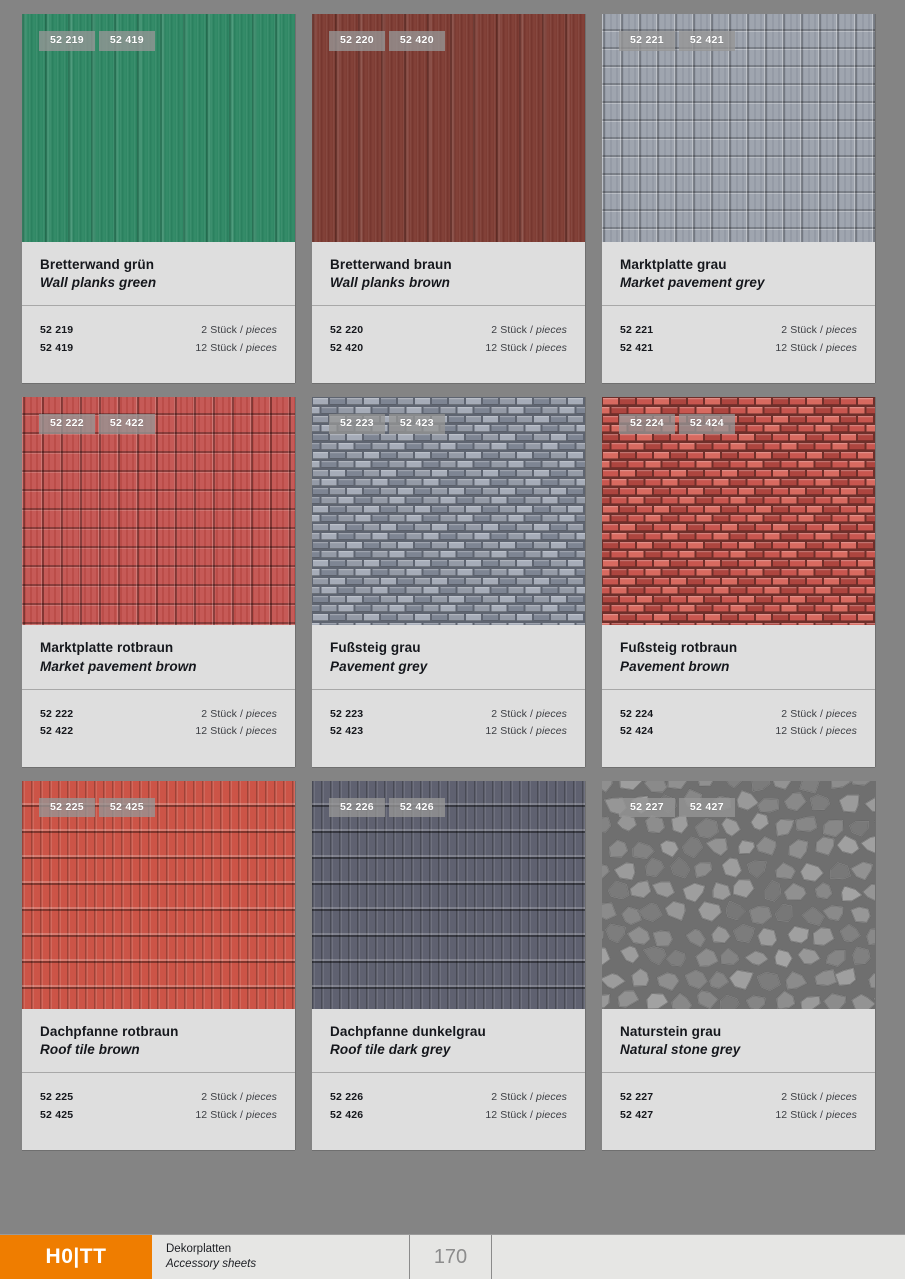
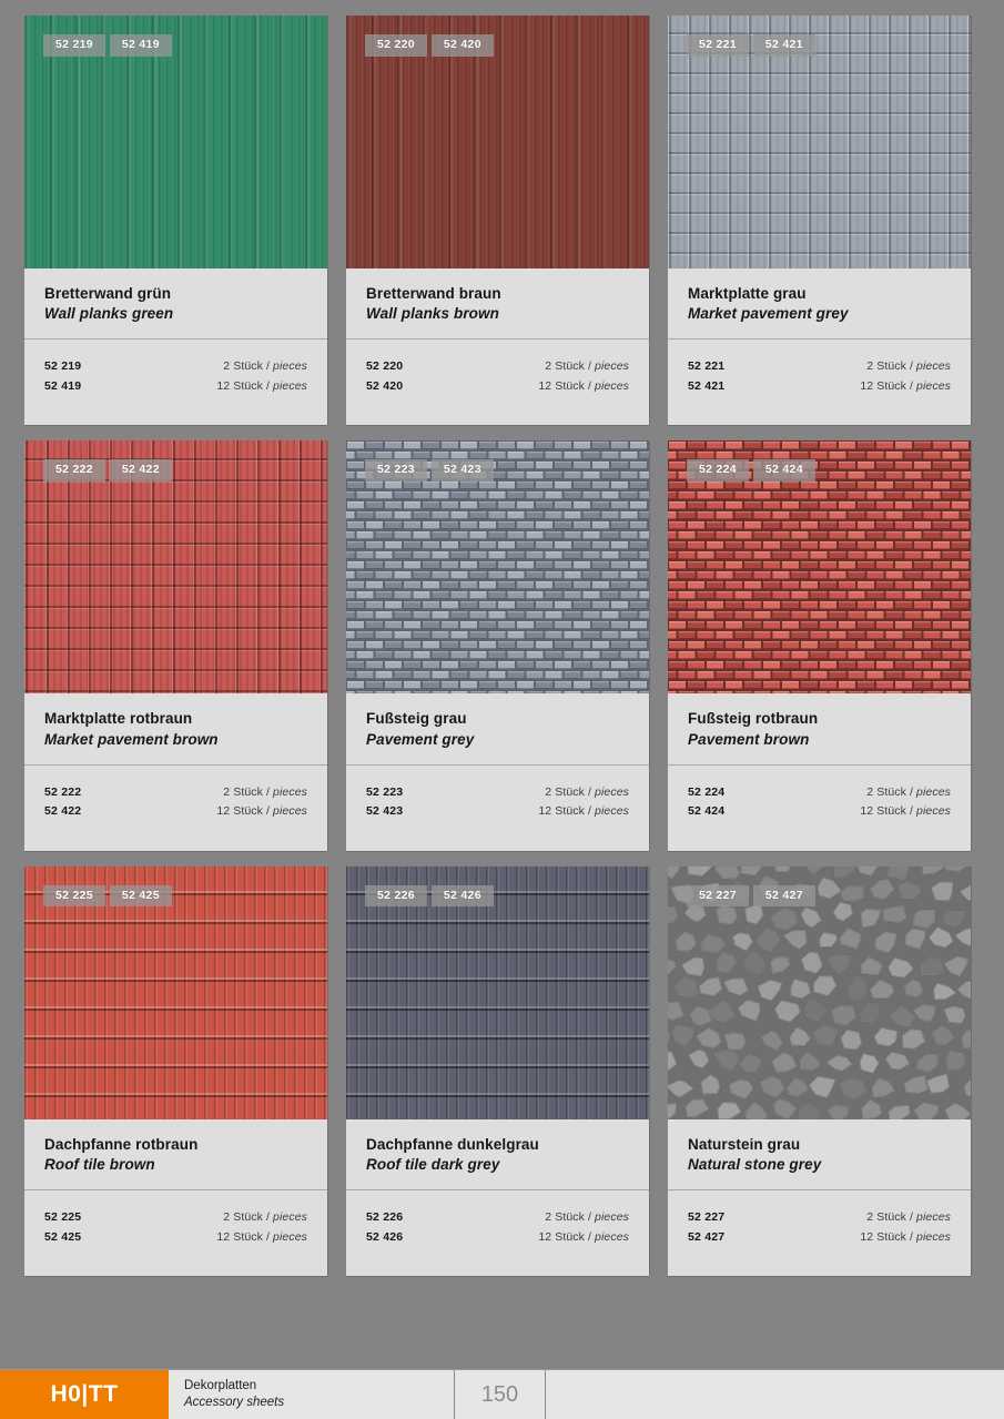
  52 219
  52 419
  Bretterwand grün
  Wall planks green
  52 219
  2 Stück / pieces
  52 419
  12 Stück / pieces
  52 220
  52 420
  Bretterwand braun
  Wall planks brown
  52 220
  2 Stück / pieces
  52 420
  12 Stück / pieces
  52 221
  52 421
  Marktplatte grau
  Market pavement grey
  52 221
  2 Stück / pieces
  52 421
  12 Stück / pieces
  52 222
  52 422
  Marktplatte rotbraun
  Market pavement brown
  52 222
  2 Stück / pieces
  52 422
  12 Stück / pieces
  52 223
  52 423
  Fußsteig grau
  Pavement grey
  52 223
  2 Stück / pieces
  52 423
  12 Stück / pieces
  52 224
  52 424
  Fußsteig rotbraun
  Pavement brown
  52 224
  2 Stück / pieces
  52 424
  12 Stück / pieces
  52 225
  52 425
  Dachpfanne rotbraun
  Roof tile brown
  52 225
  2 Stück / pieces
  52 425
  12 Stück / pieces
  52 226
  52 426
  Dachpfanne dunkelgrau
  Roof tile dark grey
  52 226
  2 Stück / pieces
  52 426
  12 Stück / pieces
  52 227
  52 427
  Naturstein grau
  Natural stone grey
  52 227
  2 Stück / pieces
  52 427
  12 Stück / pieces
  H0|TT
  Dekorplatten
  Accessory sheets
- 170
+ 150
